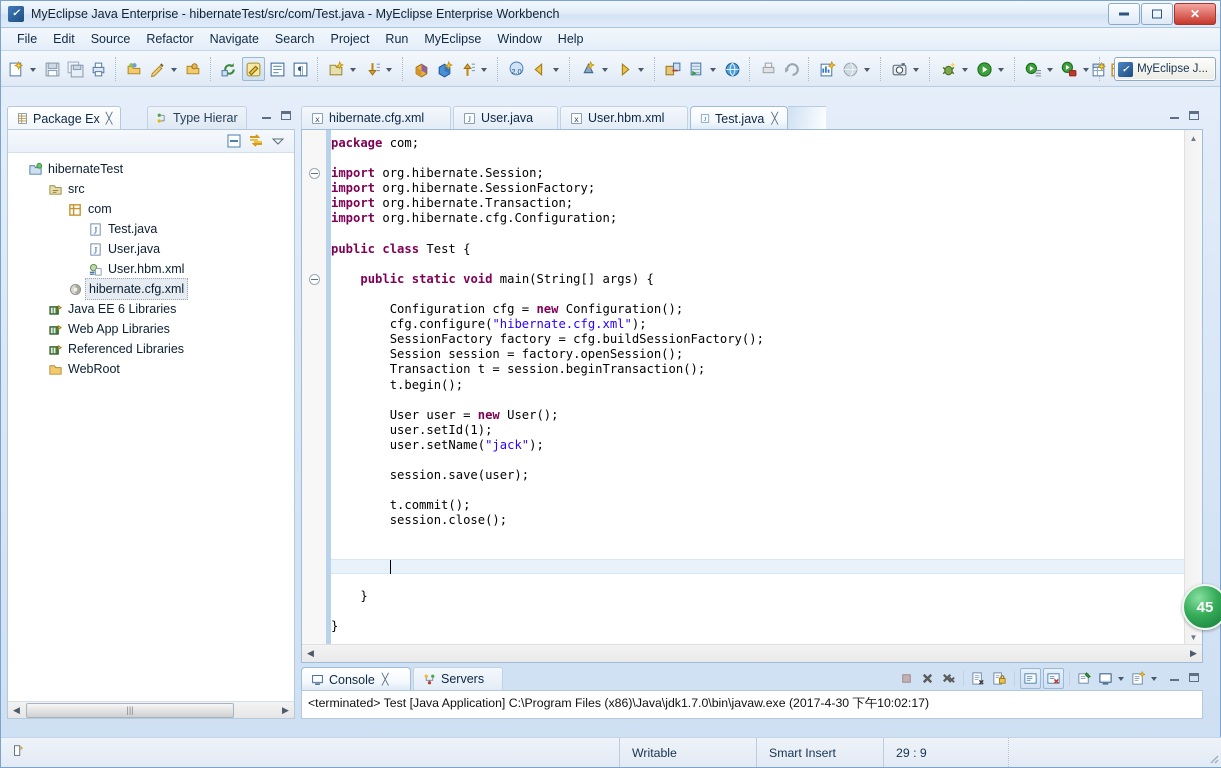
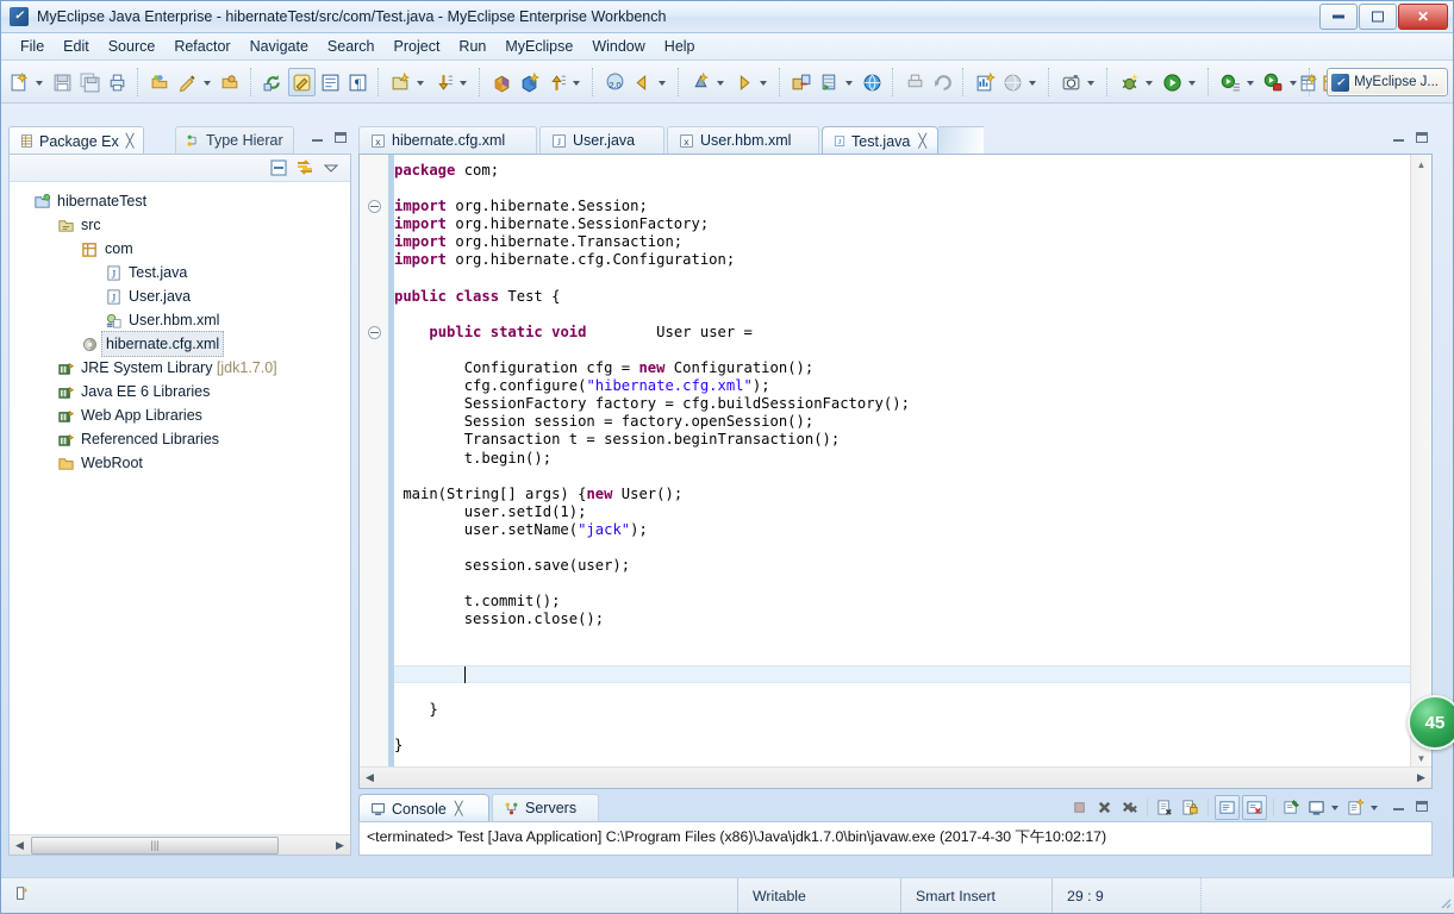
  ✓
  MyEclipse Java Enterprise - hibernateTest/src/com/Test.java - MyEclipse Enterprise Workbench
  ✕
  File
  Edit
  Source
  Refactor
  Navigate
  Search
  Project
  Run
  MyEclipse
  Window
  Help
  ¶
  2.0
  ✓
  MyEclipse J...
  Package Ex
  ╳
  Type Hierar
  hibernateTest
  src
  com
  J
  Test.java
  J
  User.java
  User.hbm.xml
  hibernate.cfg.xml
+ JRE System Library [jdk1.7.0]
  Java EE 6 Libraries
  Web App Libraries
  Referenced Libraries
  WebRoot
  ◀
  |||
  ▶
  x
  hibernate.cfg.xml
  J
  User.java
  x
  User.hbm.xml
  Test.java
  ╳
  package com;
  import org.hibernate.Session;
  import org.hibernate.SessionFactory;
  import org.hibernate.Transaction;
  import org.hibernate.cfg.Configuration;
  public class Test {
- public static void main(String[] args) {
+ public static void User user =
  Configuration cfg = new Configuration();
  cfg.configure("hibernate.cfg.xml");
  SessionFactory factory = cfg.buildSessionFactory();
  Session session = factory.openSession();
  Transaction t = session.beginTransaction();
  t.begin();
- User user = new User();
+ main(String[] args) {new User();
  user.setId(1);
  user.setName("jack");
  session.save(user);
  t.commit();
  session.close();
  }
  }
  ▲
  ▼
  ◀
  ▶
  Console
  ╳
  Servers
  <terminated> Test [Java Application] C:\Program Files (x86)\Java\jdk1.7.0\bin\javaw.exe (2017-4-30 下午10:02:17)
  45
  Writable
  Smart Insert
  29 : 9
